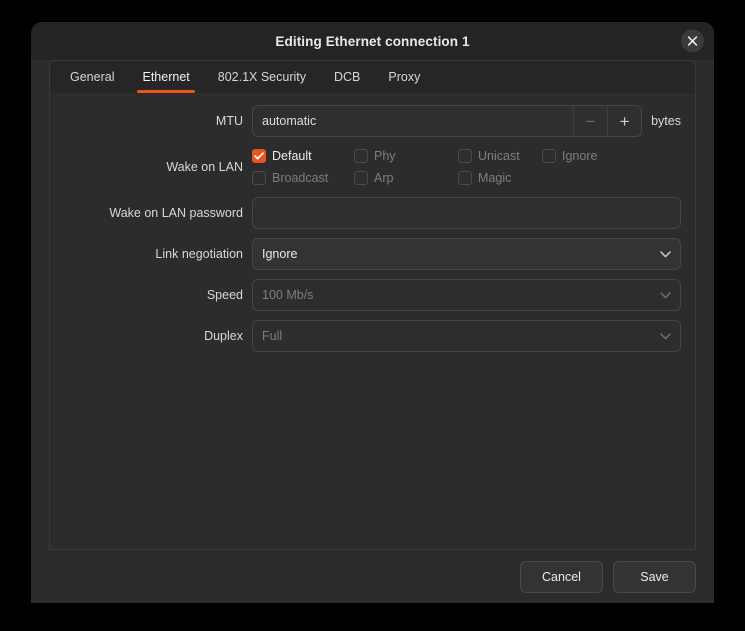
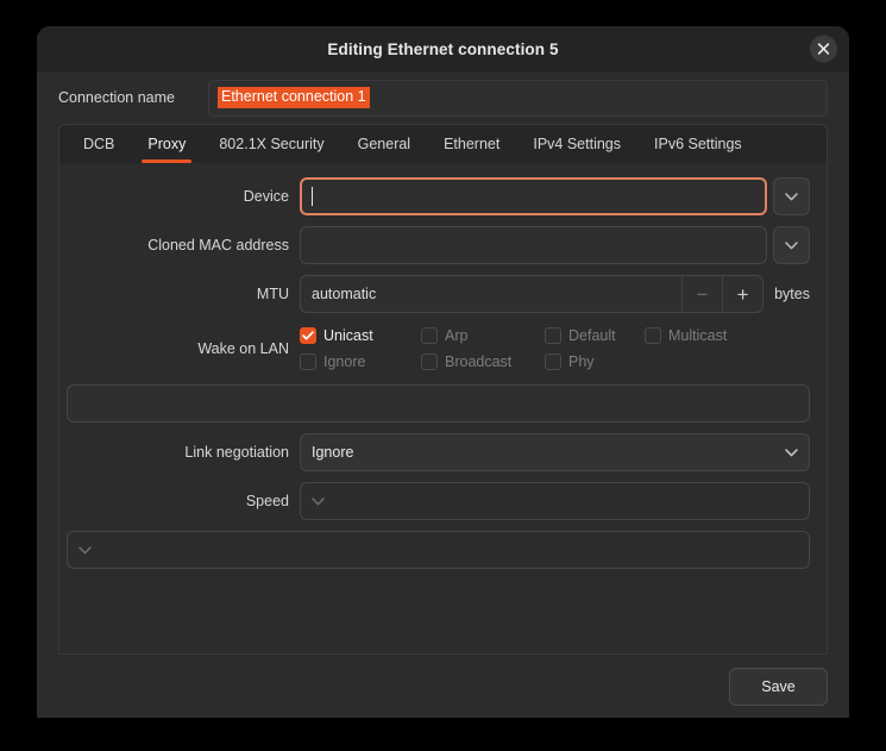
- Editing Ethernet connection 1
+ Editing Ethernet connection 5
+ Connection name
+ Ethernet connection 1
- General
+ DCB
- Ethernet
+ Proxy
  802.1X Security
- DCB
+ General
- Proxy
+ Ethernet
+ IPv4 Settings
+ IPv6 Settings
+ Device
+ Cloned MAC address
  MTU
  automatic
  −
  +
  bytes
  Wake on LAN
- Default
+ Unicast
- Phy
+ Arp
- Unicast
+ Default
+ Multicast
  Ignore
  Broadcast
- Arp
+ Phy
- Magic
- Wake on LAN password
  Link negotiation
  Ignore
  Speed
- 100 Mb/s
- Duplex
- Full
- Cancel
  Save
